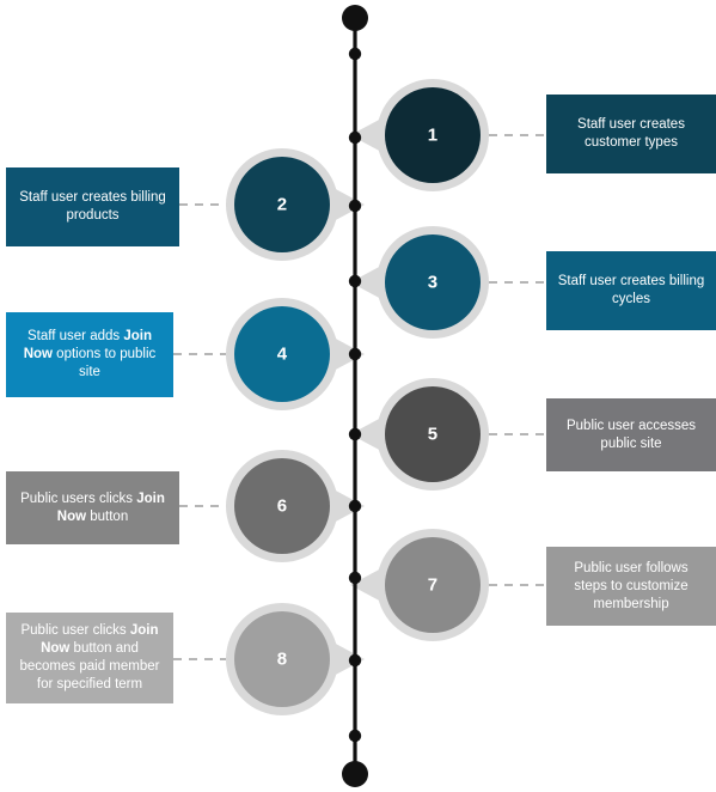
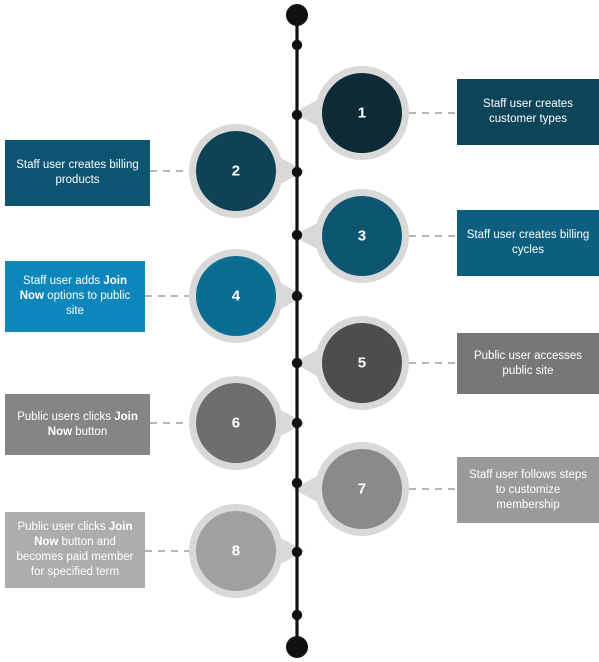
  1
  2
  3
  4
  5
  6
  7
  8
  Staff user creates customer types
  Staff user creates billing products
  Staff user creates billing cycles
  Staff user adds Join Now options to public site
  Public user accesses public site
  Public users clicks Join Now button
- Public user follows steps to customize membership
+ Staff user follows steps to customize membership
  Public user clicks Join Now button and becomes paid member for specified term
